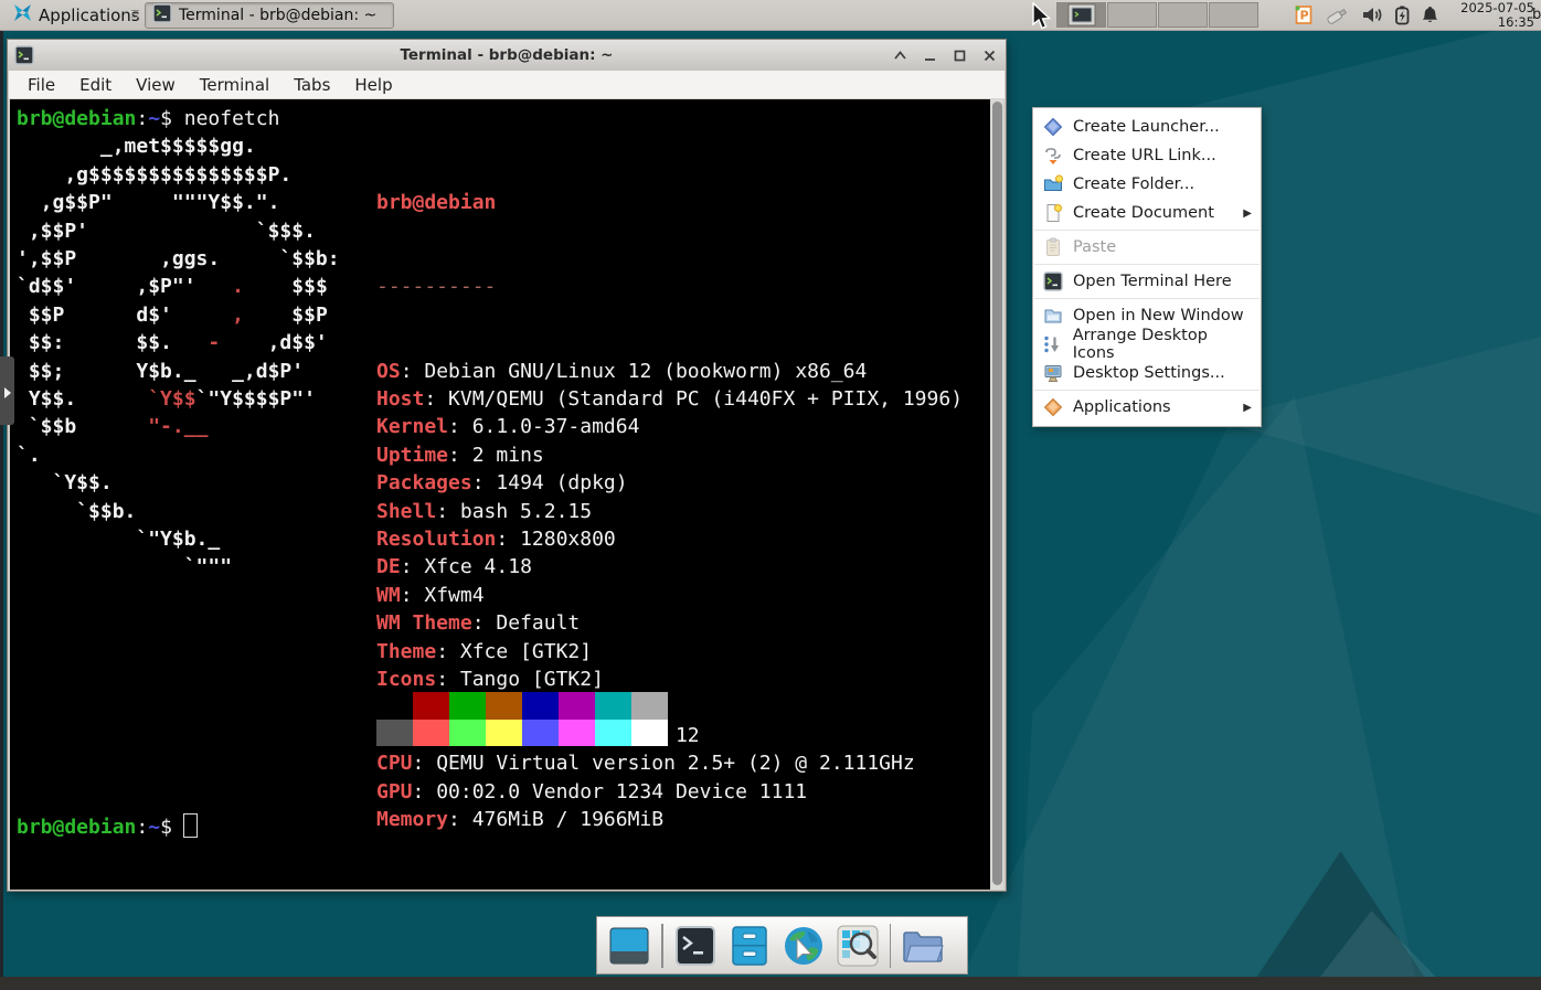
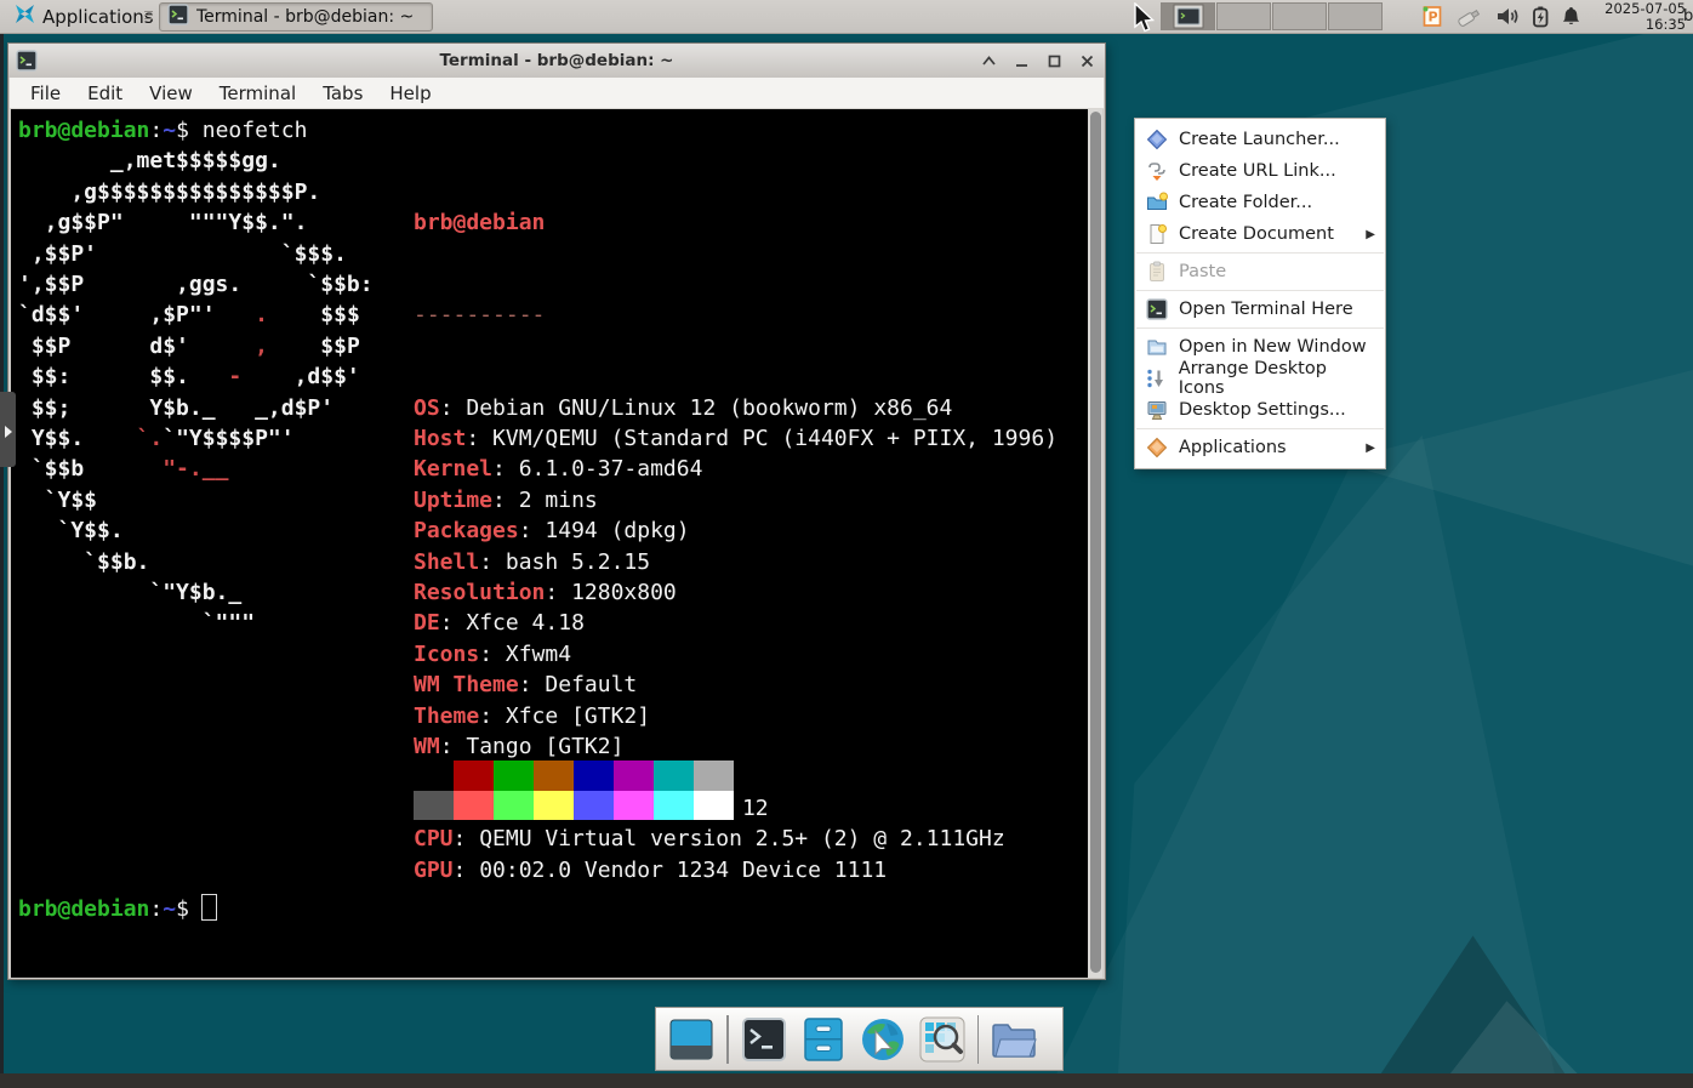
  Applications
  Terminal - brb@debian: ~
  P
  2025-07-05
  16:35
  b
  Terminal - brb@debian: ~
  File
  Edit
  View
  Terminal
  Tabs
  Help
  brb@debian:~$ neofetch
  _,met$$$$$gg.
  ,g$$$$$$$$$$$$$$$P.
  ,g$$P" """Y$$.".
  ,$$P' `$$$.
  ',$$P ,ggs. `$$b:
  `d$$' ,$P"' . $$$
  $$P d$' , $$P
  $$: $$. - ,d$$'
  $$; Y$b._ _,d$P'
- Y$$. `Y$$`"Y$$$$P"'
+ Y$$. `.`"Y$$$$P"'
  `$$b "-.__
- `.
+ `Y$$
  `Y$$.
  `$$b.
  `"Y$b._
  `"""
  brb@debian
  ----------
  OS: Debian GNU/Linux 12 (bookworm) x86_64
  Host: KVM/QEMU (Standard PC (i440FX + PIIX, 1996)
  Kernel: 6.1.0-37-amd64
  Uptime: 2 mins
  Packages: 1494 (dpkg)
  Shell: bash 5.2.15
  Resolution: 1280x800
  DE: Xfce 4.18
- WM: Xfwm4
+ Icons: Xfwm4
  WM Theme: Default
  Theme: Xfce [GTK2]
- Icons: Tango [GTK2]
+ WM: Tango [GTK2]
  CPU: QEMU Virtual version 2.5+ (2) @ 2.111GHz
  GPU: 00:02.0 Vendor 1234 Device 1111
- Memory: 476MiB / 1966MiB
  brb@debian:~$
  Create Launcher...
  Create URL Link...
  Create Folder...
  Create Document
  ▶
  Paste
  Open Terminal Here
  Open in New Window
  Arrange Desktop Icons
  Desktop Settings...
  Applications
  ▶
